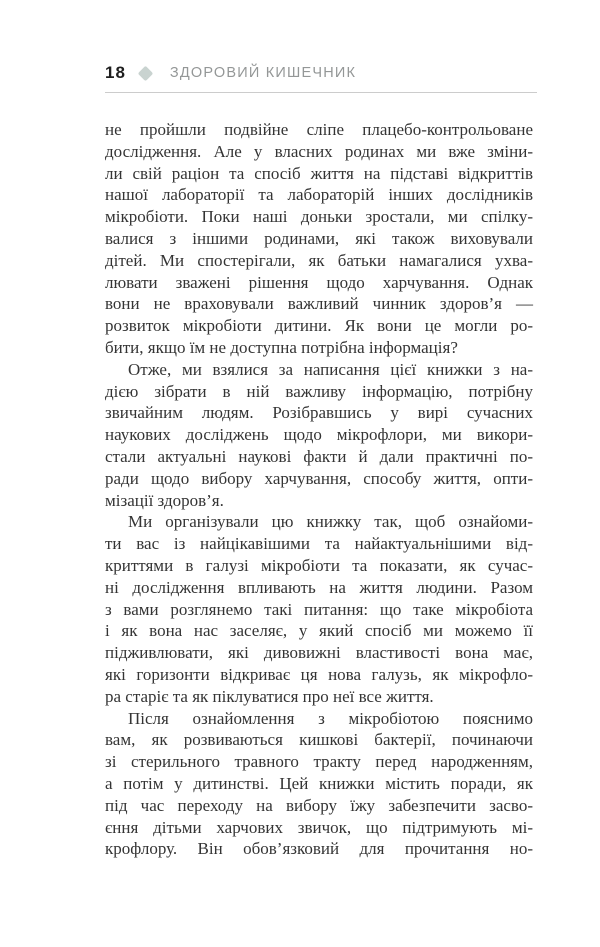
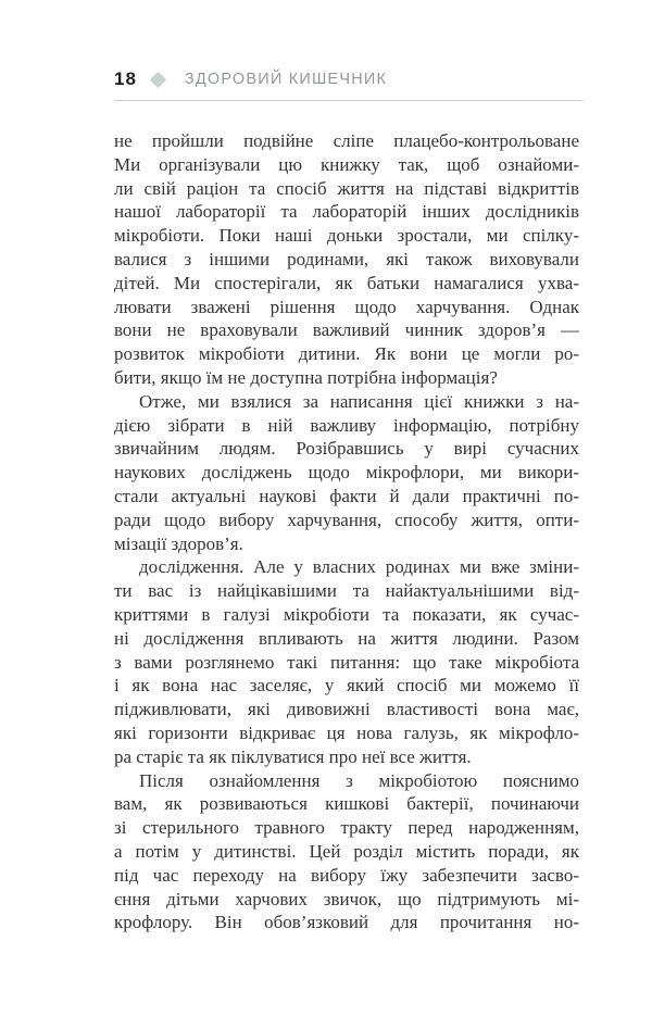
  18
  ЗДОРОВИЙ КИШЕЧНИК
  не пройшли подвійне сліпе плацебо-контрольоване
- дослідження. Але у власних родинах ми вже зміни-
+ Ми організували цю книжку так, щоб ознайоми-
  ли свій раціон та спосіб життя на підставі відкриттів
  нашої лабораторії та лабораторій інших дослідників
  мікробіоти. Поки наші доньки зростали, ми спілку-
  валися з іншими родинами, які також виховували
  дітей. Ми спостерігали, як батьки намагалися ухва-
  лювати зважені рішення щодо харчування. Однак
  вони не враховували важливий чинник здоров’я —
  розвиток мікробіоти дитини. Як вони це могли ро-
  бити, якщо їм не доступна потрібна інформація?
  Отже, ми взялися за написання цієї книжки з на-
  дією зібрати в ній важливу інформацію, потрібну
  звичайним людям. Розібравшись у вирі сучасних
  наукових досліджень щодо мікрофлори, ми викори-
  стали актуальні наукові факти й дали практичні по-
  ради щодо вибору харчування, способу життя, опти-
  мізації здоров’я.
- Ми організували цю книжку так, щоб ознайоми-
+ дослідження. Але у власних родинах ми вже зміни-
  ти вас із найцікавішими та найактуальнішими від-
  криттями в галузі мікробіоти та показати, як сучас-
  ні дослідження впливають на життя людини. Разом
  з вами розглянемо такі питання: що таке мікробіота
  і як вона нас заселяє, у який спосіб ми можемо її
  підживлювати, які дивовижні властивості вона має,
  які горизонти відкриває ця нова галузь, як мікрофло-
  ра старіє та як піклуватися про неї все життя.
  Після ознайомлення з мікробіотою пояснимо
  вам, як розвиваються кишкові бактерії, починаючи
  зі стерильного травного тракту перед народженням,
- а потім у дитинстві. Цей книжки містить поради, як
+ а потім у дитинстві. Цей розділ містить поради, як
  під час переходу на вибору їжу забезпечити засво-
  єння дітьми харчових звичок, що підтримують мі-
  крофлору. Він обов’язковий для прочитання но-
